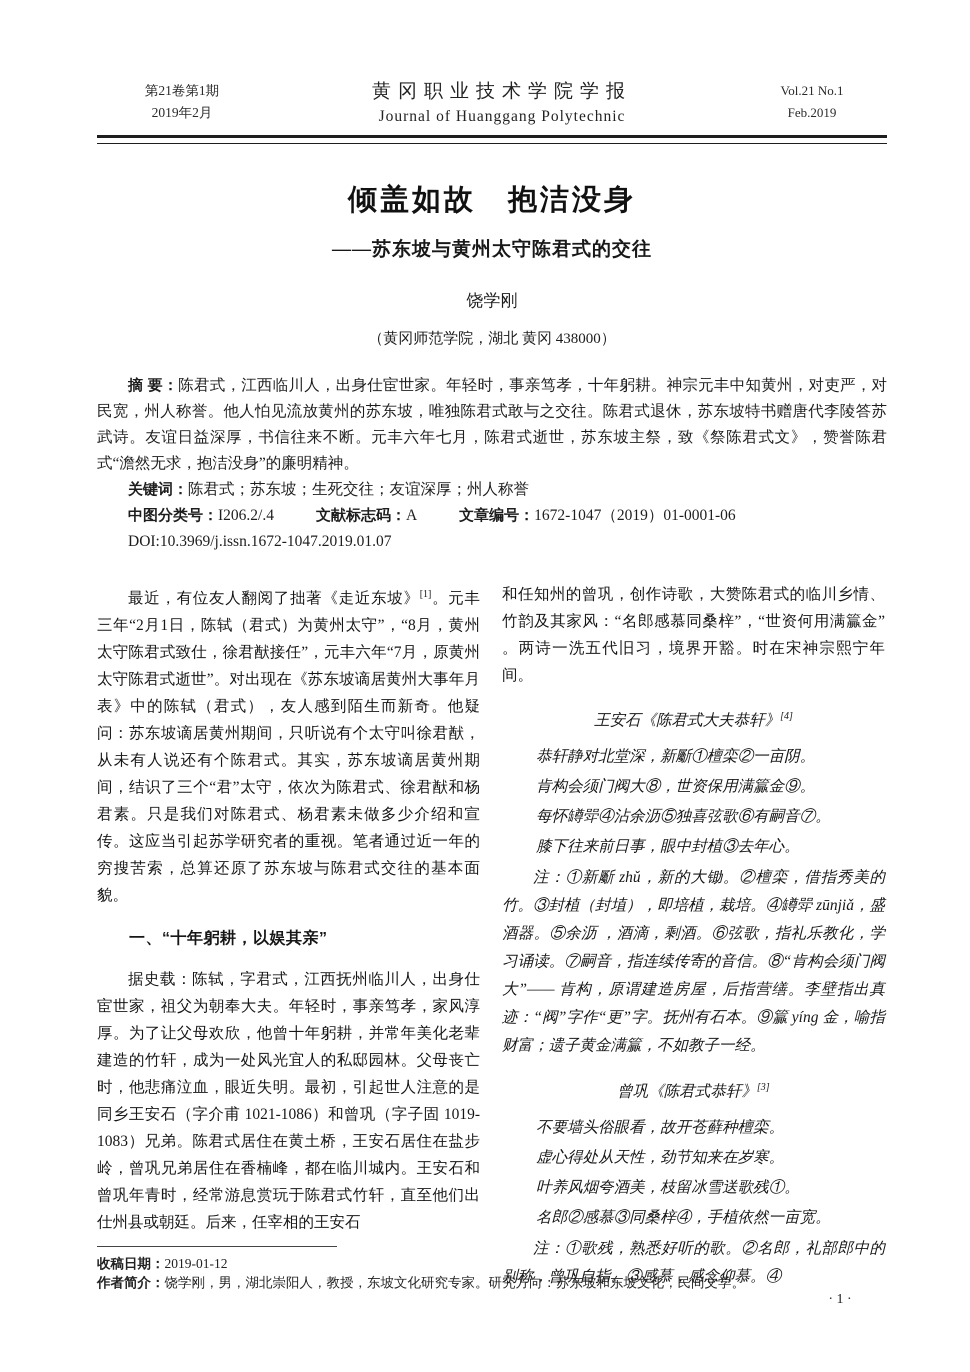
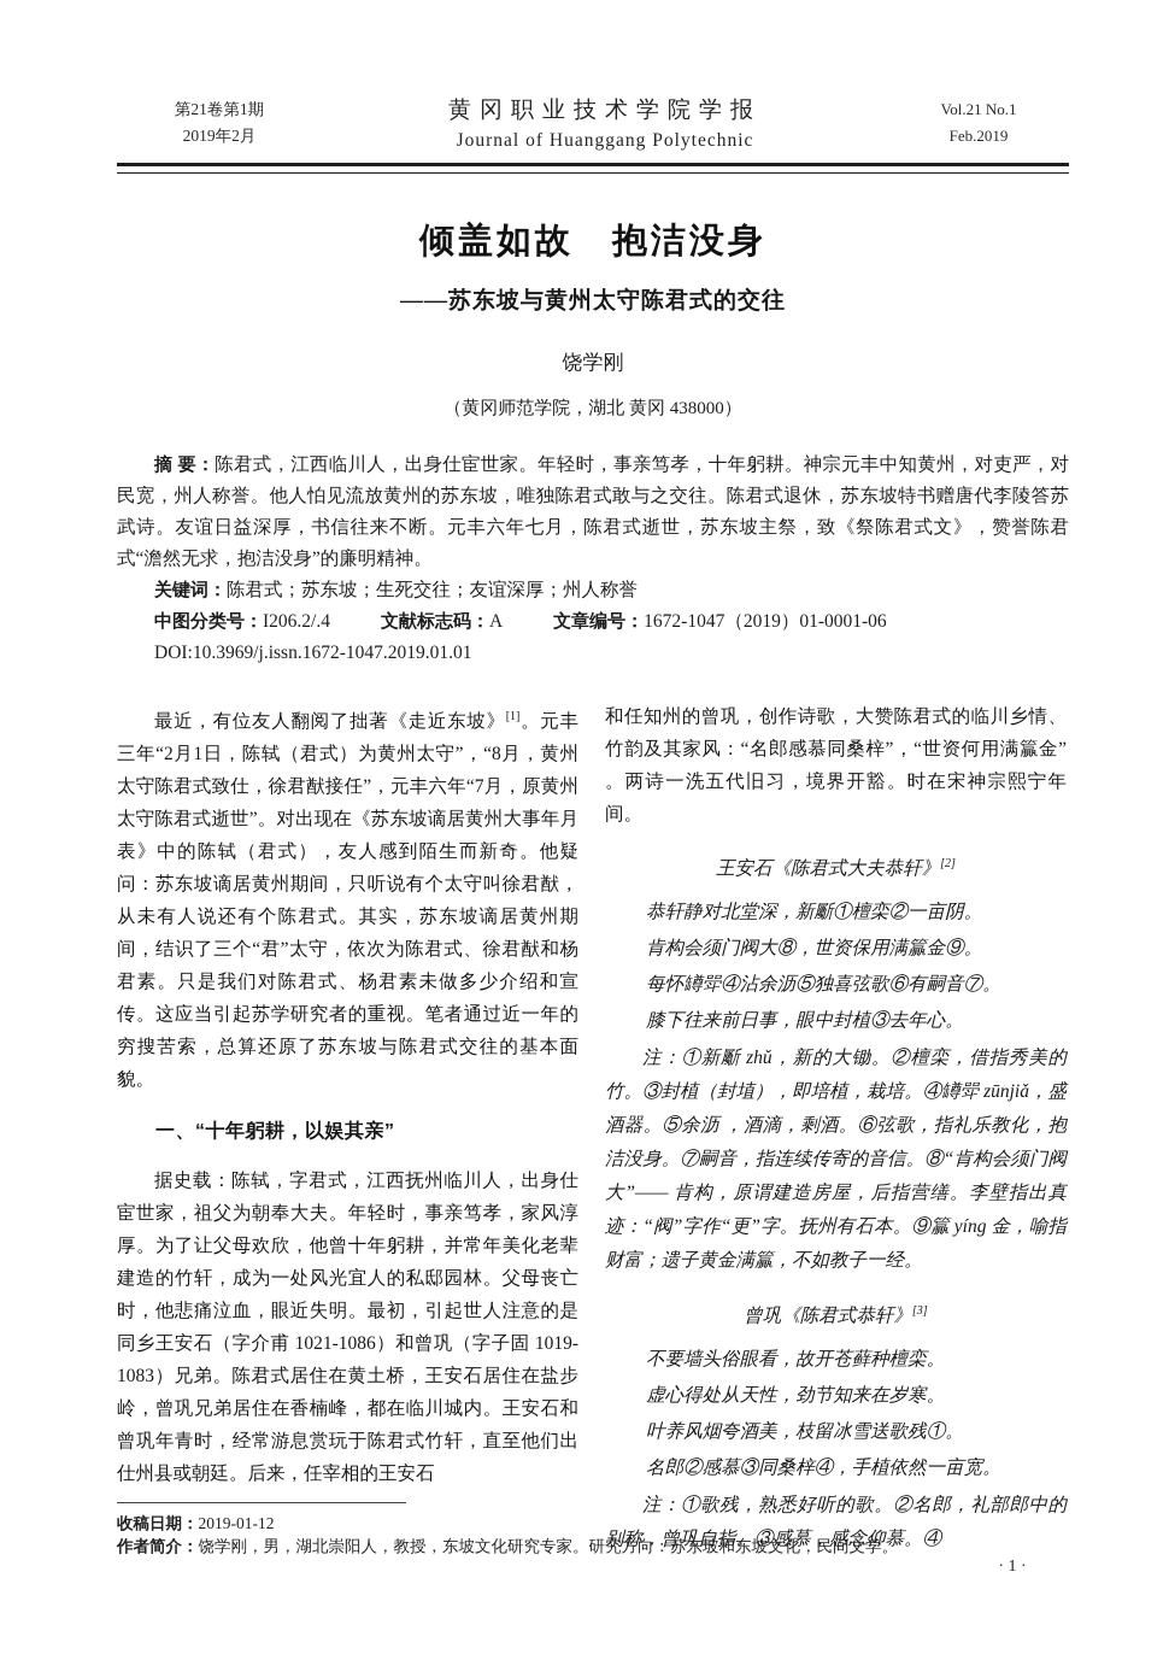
  第21卷第1期
  2019年2月
  黄冈职业技术学院学报
  Journal of Huanggang Polytechnic
  Vol.21 No.1
  Feb.2019
  倾盖如故 抱洁没身
  ——苏东坡与黄州太守陈君式的交往
  饶学刚
  （黄冈师范学院，湖北 黄冈 438000）
  摘 要：陈君式，江西临川人，出身仕宦世家。年轻时，事亲笃孝，十年躬耕。神宗元丰中知黄州，对吏严，对民宽，州人称誉。他人怕见流放黄州的苏东坡，唯独陈君式敢与之交往。陈君式退休，苏东坡特书赠唐代李陵答苏武诗。友谊日益深厚，书信往来不断。元丰六年七月，陈君式逝世，苏东坡主祭，致《祭陈君式文》，赞誉陈君式“澹然无求，抱洁没身”的廉明精神。
  关键词：陈君式；苏东坡；生死交往；友谊深厚；州人称誉
  中图分类号：I206.2/.4 文献标志码：A 文章编号：1672-1047（2019）01-0001-06
- DOI:10.3969/j.issn.1672-1047.2019.01.07
+ DOI:10.3969/j.issn.1672-1047.2019.01.01
  最近，有位友人翻阅了拙著《走近东坡》[1]。元丰三年“2月1日，陈轼（君式）为黄州太守”，“8月，黄州太守陈君式致仕，徐君猷接任”，元丰六年“7月，原黄州太守陈君式逝世”。对出现在《苏东坡谪居黄州大事年月表》中的陈轼（君式），友人感到陌生而新奇。他疑问：苏东坡谪居黄州期间，只听说有个太守叫徐君猷，从未有人说还有个陈君式。其实，苏东坡谪居黄州期间，结识了三个“君”太守，依次为陈君式、徐君猷和杨君素。只是我们对陈君式、杨君素未做多少介绍和宣传。这应当引起苏学研究者的重视。笔者通过近一年的穷搜苦索，总算还原了苏东坡与陈君式交往的基本面貌。
  一、“十年躬耕，以娱其亲”
  据史载：陈轼，字君式，江西抚州临川人，出身仕宦世家，祖父为朝奉大夫。年轻时，事亲笃孝，家风淳厚。为了让父母欢欣，他曾十年躬耕，并常年美化老辈建造的竹轩，成为一处风光宜人的私邸园林。父母丧亡时，他悲痛泣血，眼近失明。最初，引起世人注意的是同乡王安石（字介甫 1021-1086）和曾巩（字子固 1019-1083）兄弟。陈君式居住在黄土桥，王安石居住在盐步岭，曾巩兄弟居住在香楠峰，都在临川城内。王安石和曾巩年青时，经常游息赏玩于陈君式竹轩，直至他们出仕州县或朝廷。后来，任宰相的王安石
  和任知州的曾巩，创作诗歌，大赞陈君式的临川乡情、竹韵及其家风：“名郎感慕同桑梓”，“世资何用满籯金” 。两诗一洗五代旧习，境界开豁。时在宋神宗熙宁年间。
- 王安石《陈君式大夫恭轩》[4]
+ 王安石《陈君式大夫恭轩》[2]
  恭轩静对北堂深，新斸①檀栾②一亩阴。
  肯构会须门阀大⑧，世资保用满籯金⑨。
  每怀罇斝④沾余沥⑤独喜弦歌⑥有嗣音⑦。
  膝下往来前日事，眼中封植③去年心。
- 注：①新斸 zhǔ，新的大锄。②檀栾，借指秀美的竹。③封植（封埴），即培植，栽培。④罇斝 zūnjiǎ，盛酒器。⑤余沥 ，酒滴，剩酒。⑥弦歌，指礼乐教化，学习诵读。⑦嗣音，指连续传寄的音信。⑧“肯构会须门阀大”—— 肯构，原谓建造房屋，后指营缮。李壁指出真迹：“阀”字作“更”字。抚州有石本。⑨籯 yíng 金，喻指财富；遗子黄金满籯，不如教子一经。
+ 注：①新斸 zhǔ，新的大锄。②檀栾，借指秀美的竹。③封植（封埴），即培植，栽培。④罇斝 zūnjiǎ，盛酒器。⑤余沥 ，酒滴，剩酒。⑥弦歌，指礼乐教化，抱洁没身。⑦嗣音，指连续传寄的音信。⑧“肯构会须门阀大”—— 肯构，原谓建造房屋，后指营缮。李壁指出真迹：“阀”字作“更”字。抚州有石本。⑨籯 yíng 金，喻指财富；遗子黄金满籯，不如教子一经。
  曾巩《陈君式恭轩》[3]
  不要墙头俗眼看，故开苍藓种檀栾。
  虚心得处从天性，劲节知来在岁寒。
  叶养风烟夸酒美，枝留冰雪送歌残①。
  名郎②感慕③同桑梓④，手植依然一亩宽。
  注：①歌残，熟悉好听的歌。②名郎，礼部郎中的别称，曾巩自指。③感慕，感念仰慕。④
  收稿日期：2019-01-12
  作者简介：饶学刚，男，湖北崇阳人，教授，东坡文化研究专家。研究方向：苏东坡和东坡文化，民间文学。
  · 1 ·
